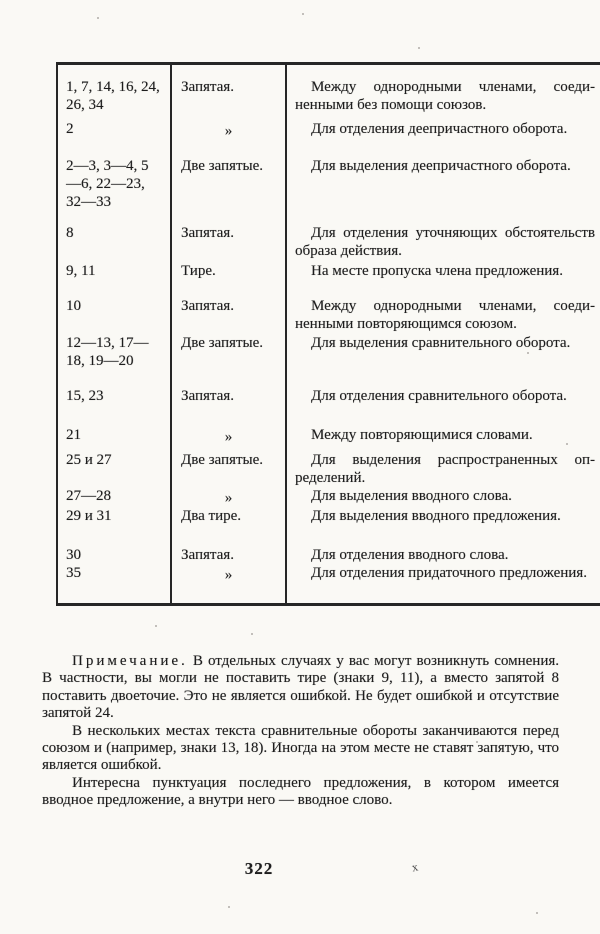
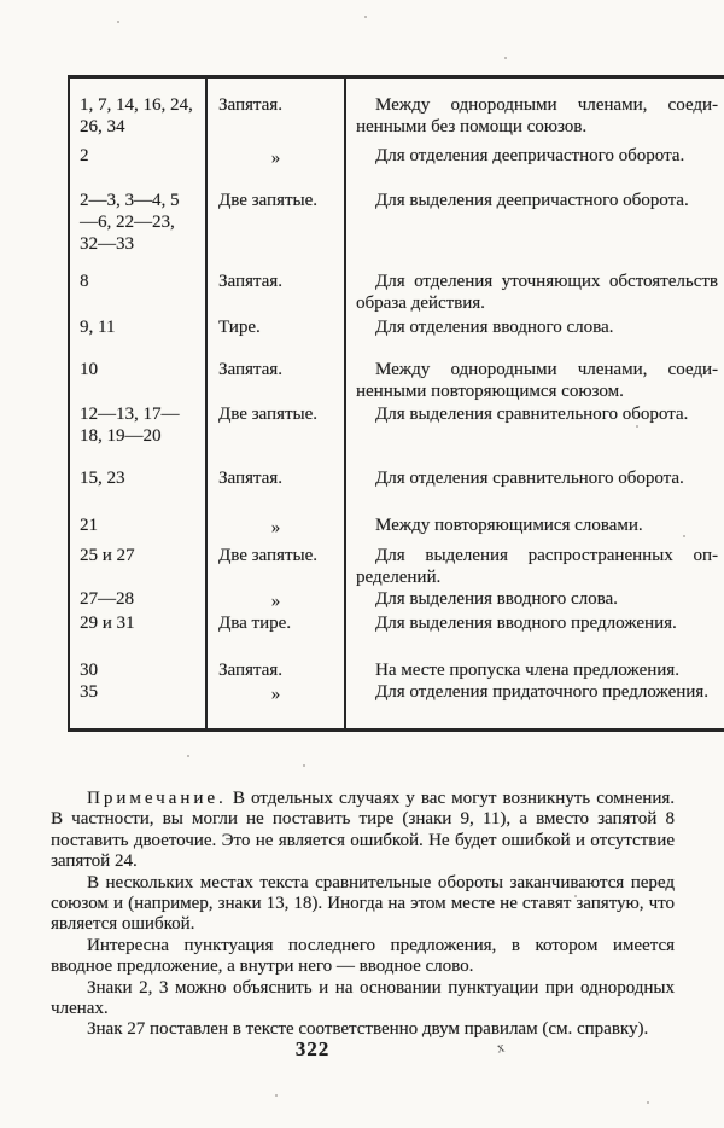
  1, 7, 14, 16, 24, 26, 34	Запятая.	Между однородными членами, соеди­ненными без помощи союзов.
  2	»	Для отделения деепричастного обо­рота.
  2—3, 3—4, 5—6, 22—23, 32—33	Две запя­тые.	Для выделения деепричастного обо­рота.
  8	Запятая.	Для отделения уточняющих обстоя­тельств образа действия.
- 9, 11	Тире.	На месте пропуска члена предложе­ния.
+ 9, 11	Тире.	Для отделения вводного слова.
  10	Запятая.	Между однородными членами, соеди­ненными повторяющимся союзом.
  12—13, 17—18, 19—20	Две запя­тые.	Для выделения сравнительного оборота.
  15, 23	Запятая.	Для отделения сравнительного обо­рота.
  21	»	Между повторяющимися словами.
  25 и 27	Две запя­тые.	Для выделения распространенных оп­ределений.
  27—28	»	Для выделения вводного слова.
  29 и 31	Два тире.	Для выделения вводного предложе­ния.
- 30	Запятая.	Для отделения вводного слова.
+ 30	Запятая.	На месте пропуска члена предложе­ния.
  35	»	Для отделения придаточного предло­жения.
  Примечание. В отдельных случаях у вас могут возникнуть сомнения. В частности, вы могли не поставить тире (знаки 9, 11), а вместо запятой 8 поставить двоеточие. Это не является ошибкой. Не будет ошибкой и отсутствие запятой 24.
  В нескольких местах текста сравнительные обороты заканчивают­ся перед союзом и (например, знаки 13, 18). Иногда на этом месте не ставят запятую, что является ошибкой.
  Интересна пунктуация последнего предложения, в котором имеет­ся вводное предложение, а внутри него — вводное слово.
+ Знаки 2, 3 можно объяснить и на основании пунктуации при однородных членах.
+ Знак 27 поставлен в тексте соответственно двум правилам (см. справку).
  322
